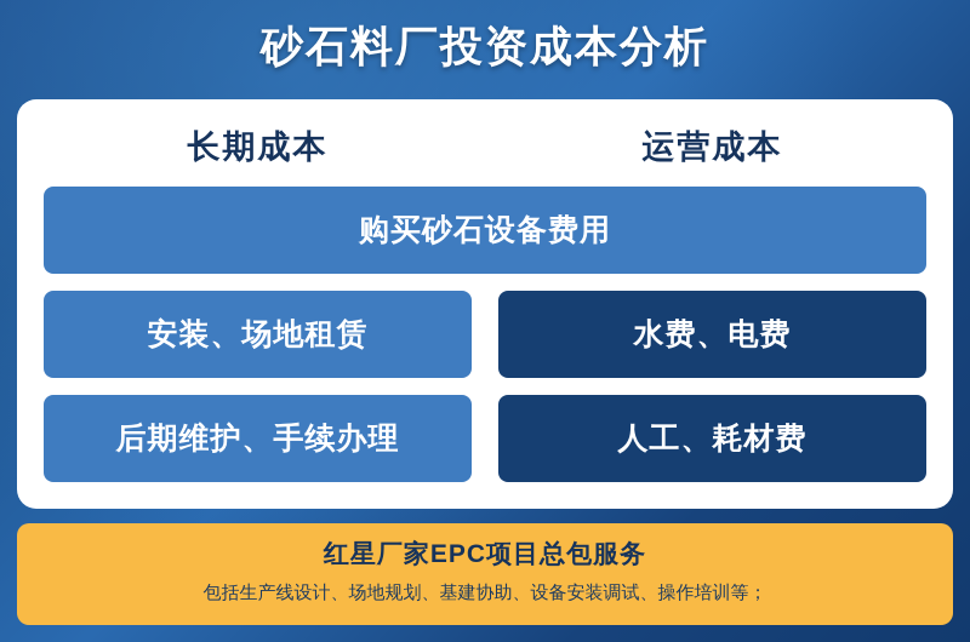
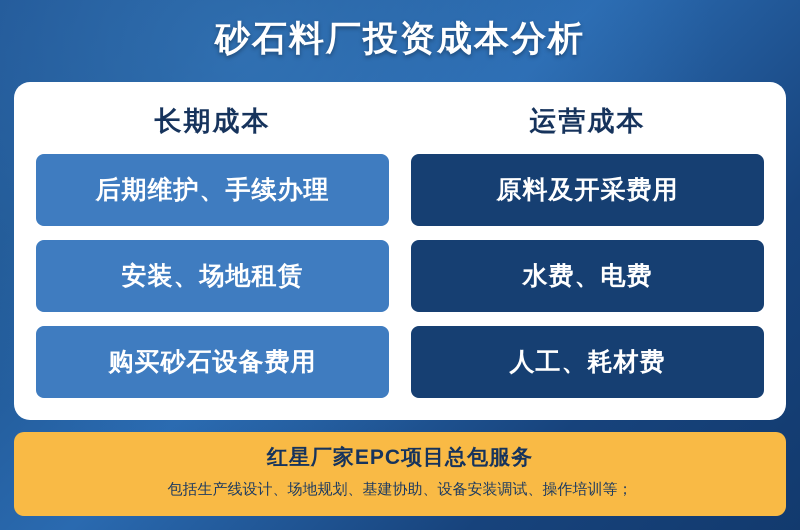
  砂石料厂投资成本分析
  长期成本
  运营成本
- 购买砂石设备费用
+ 后期维护、手续办理
+ 原料及开采费用
  安装、场地租赁
  水费、电费
- 后期维护、手续办理
+ 购买砂石设备费用
  人工、耗材费
  红星厂家EPC项目总包服务
  包括生产线设计、场地规划、基建协助、设备安装调试、操作培训等；
